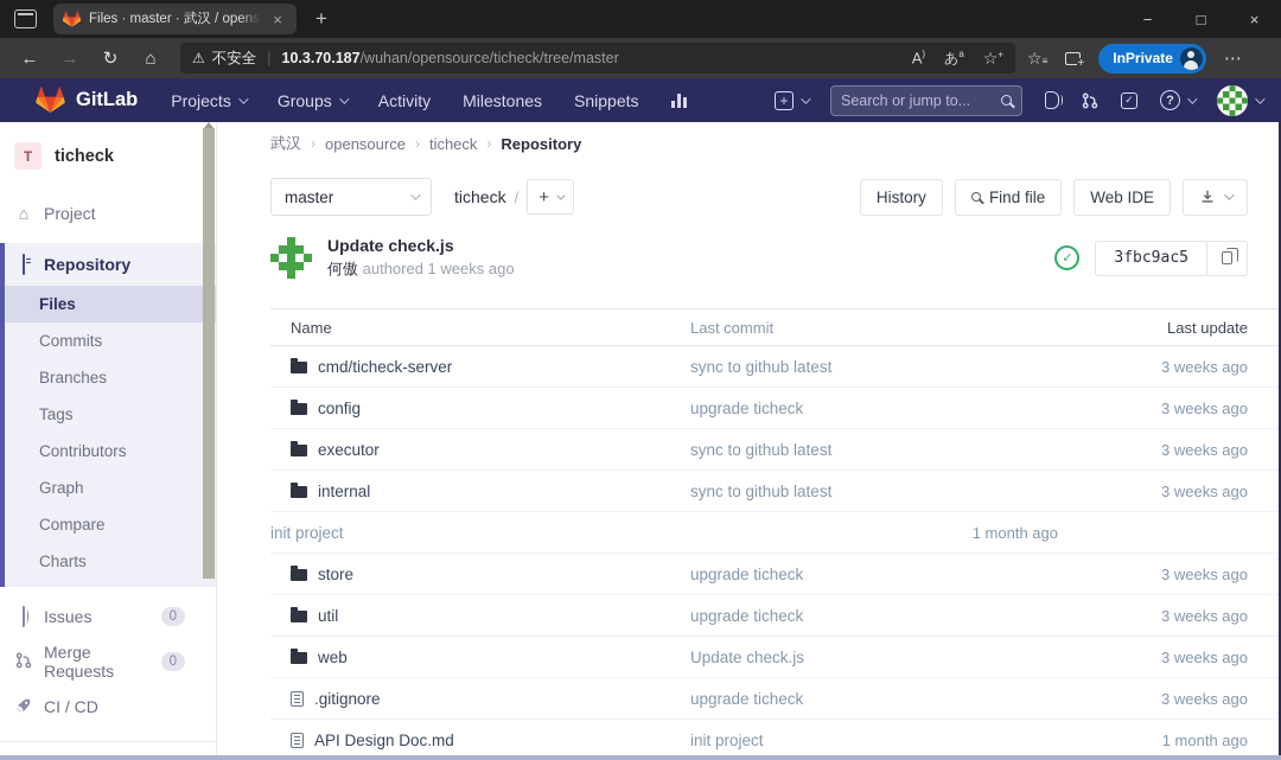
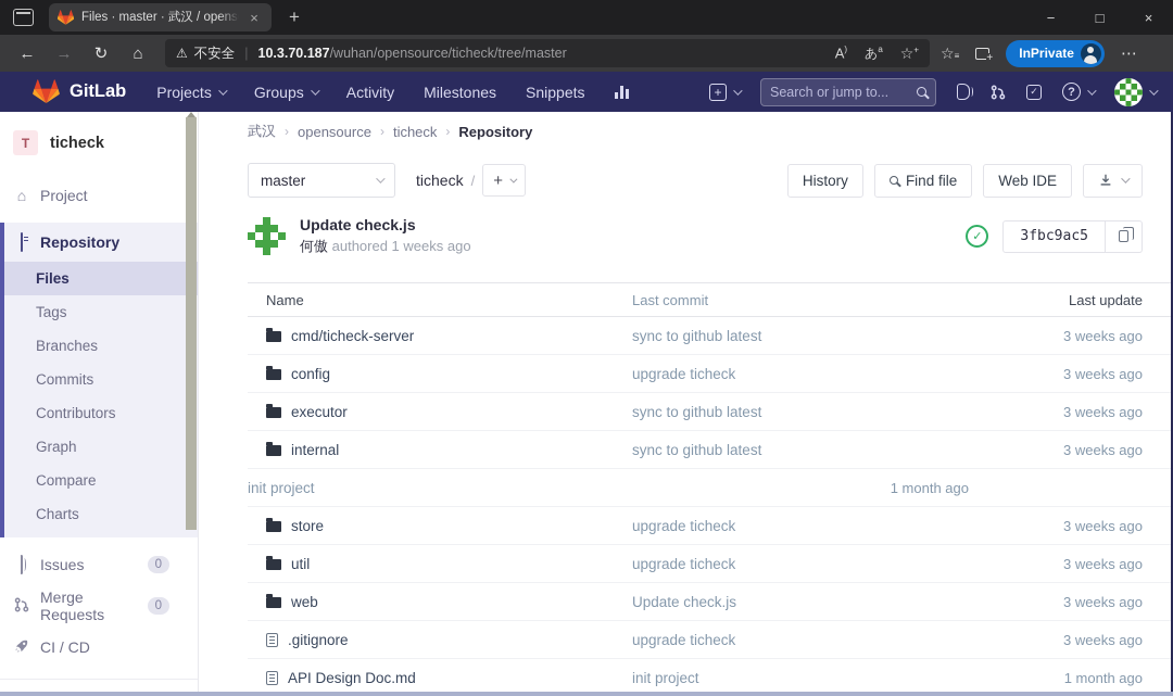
  Files · master · 武汉 / opens
  ×
  +
  −
  □
  ×
  ←
  →
  ↻
  ⌂
  ⚠
  不安全
  |
  10.3.70.187
  /wuhan/opensource/ticheck/tree/master
  A)
  あa
  ☆+
  ☆≡
  InPrivate
  ⋯
  GitLab
  Projects
  Groups
  Activity
  Milestones
  Snippets
  +
  Search or jump to...
  ✓
  ?
  T
  ticheck
  ⌂
  Project
  Repository
  Files
- Commits
+ Tags
  Branches
- Tags
+ Commits
  Contributors
  Graph
  Compare
  Charts
  Issues
  0
  Merge Requests
  0
  CI / CD
  武汉
  ›
  opensource
  ›
  ticheck
  ›
  Repository
  master
  ticheck
  /
  +
  History
  Find file
  Web IDE
  Update check.js
  何傲 authored 1 weeks ago
  ✓
  3fbc9ac5
  Name
  Last commit
  Last update
  cmd/ticheck-server
  sync to github latest
  3 weeks ago
  config
  upgrade ticheck
  3 weeks ago
  executor
  sync to github latest
  3 weeks ago
  internal
  sync to github latest
  3 weeks ago
  init project
  1 month ago
  store
  upgrade ticheck
  3 weeks ago
  util
  upgrade ticheck
  3 weeks ago
  web
  Update check.js
  3 weeks ago
  .gitignore
  upgrade ticheck
  3 weeks ago
  API Design Doc.md
  init project
  1 month ago
